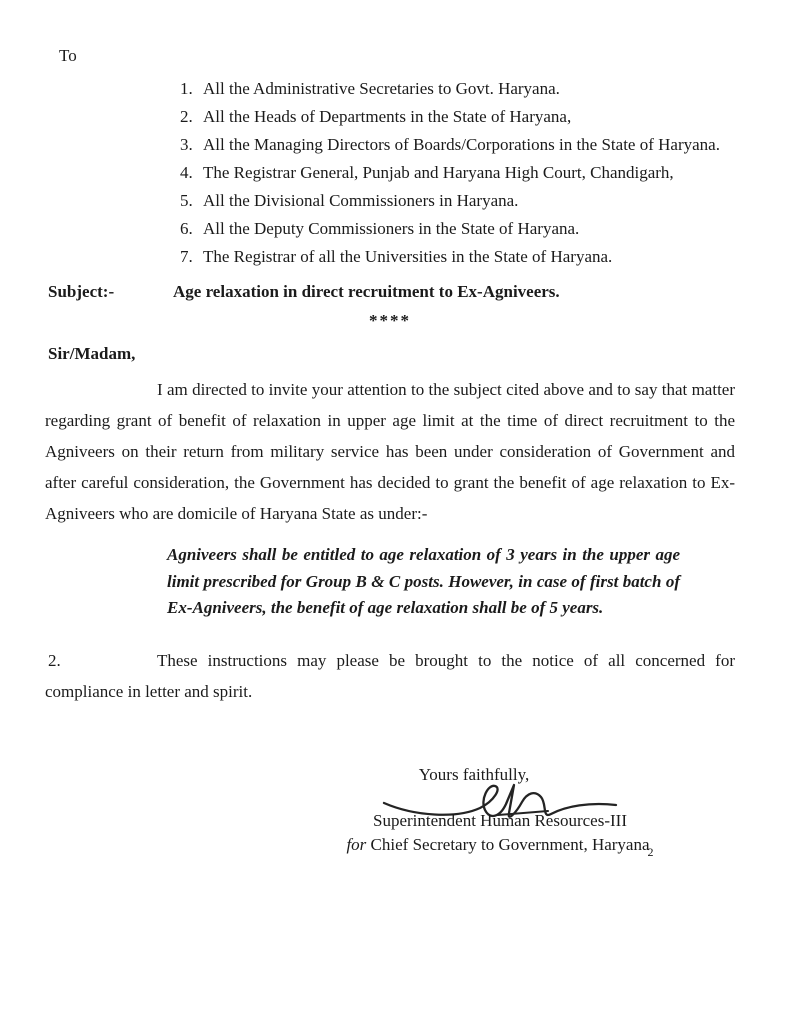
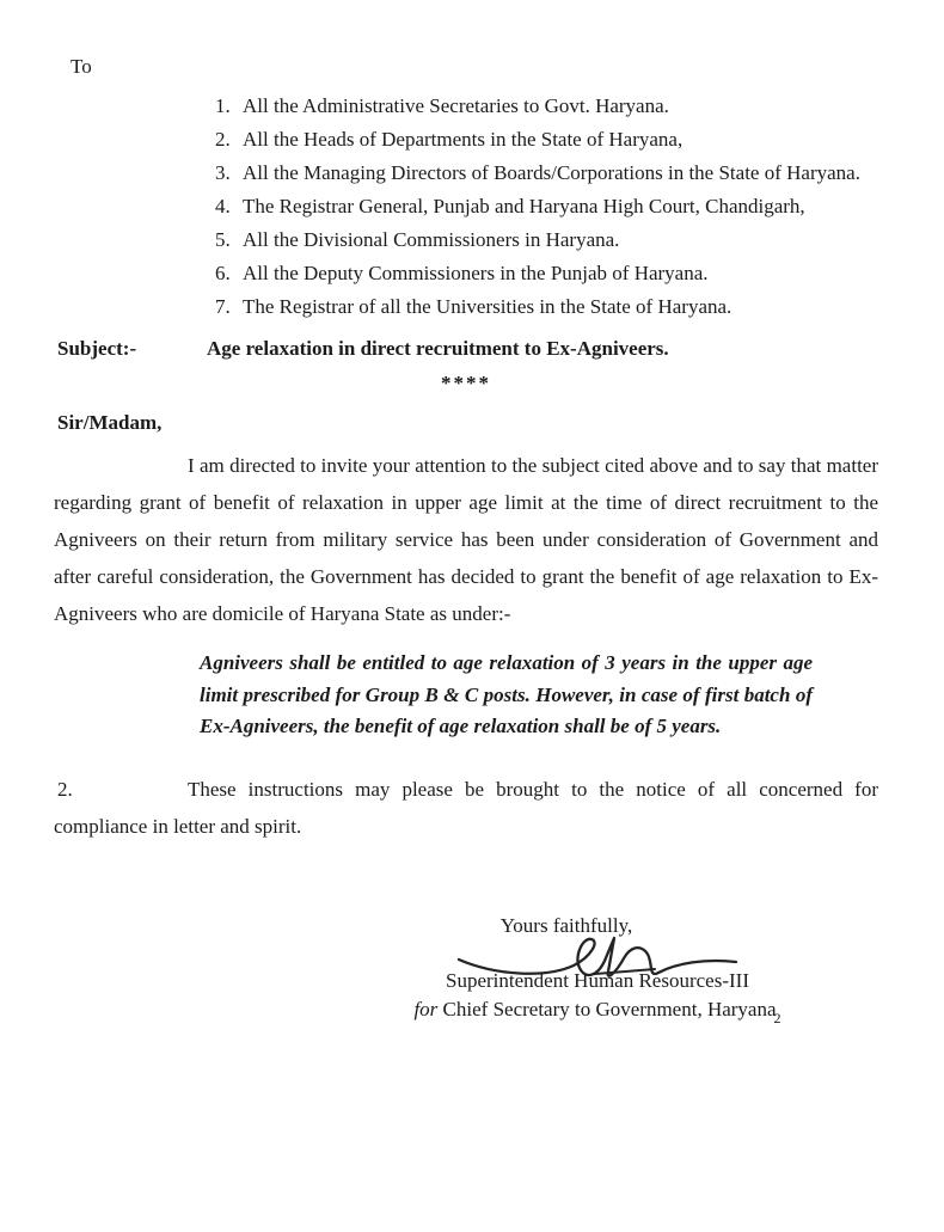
  To
  All the Administrative Secretaries to Govt. Haryana.
  All the Heads of Departments in the State of Haryana,
  All the Managing Directors of Boards/Corporations in the State of Haryana.
  The Registrar General, Punjab and Haryana High Court, Chandigarh,
  All the Divisional Commissioners in Haryana.
- All the Deputy Commissioners in the State of Haryana.
+ All the Deputy Commissioners in the Punjab of Haryana.
  The Registrar of all the Universities in the State of Haryana.
  Subject:-
  Age relaxation in direct recruitment to Ex-Agniveers.
  ****
  Sir/Madam,
  I am directed to invite your attention to the subject cited above and to say that matter regarding grant of benefit of relaxation in upper age limit at the time of direct recruitment to the Agniveers on their return from military service has been under consideration of Government and after careful consideration, the Government has decided to grant the benefit of age relaxation to Ex-Agniveers who are domicile of Haryana State as under:-
  Agniveers shall be entitled to age relaxation of 3 years in the upper age limit prescribed for Group B & C posts. However, in case of first batch of Ex-Agniveers, the benefit of age relaxation shall be of 5 years.
  2.
  These instructions may please be brought to the notice of all concerned for compliance in letter and spirit.
  Yours faithfully,
  Superintendent Human Resources-III
  for Chief Secretary to Government, Haryana2
